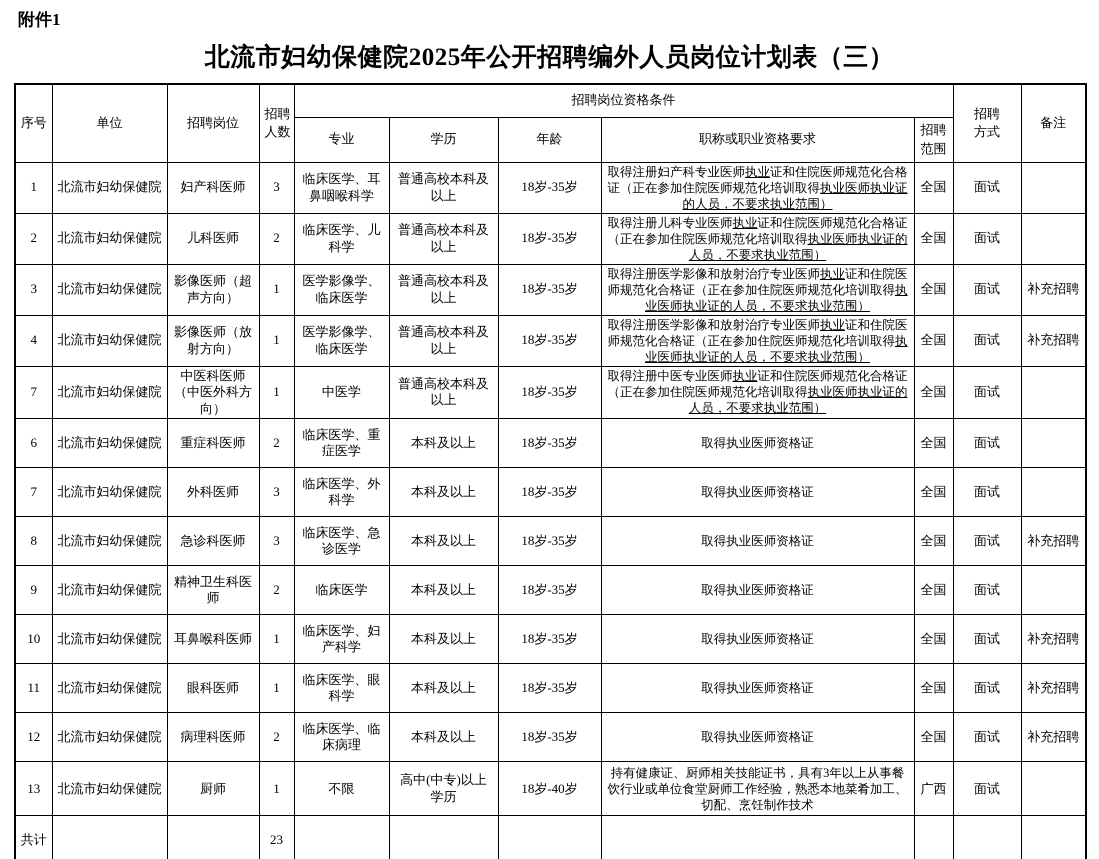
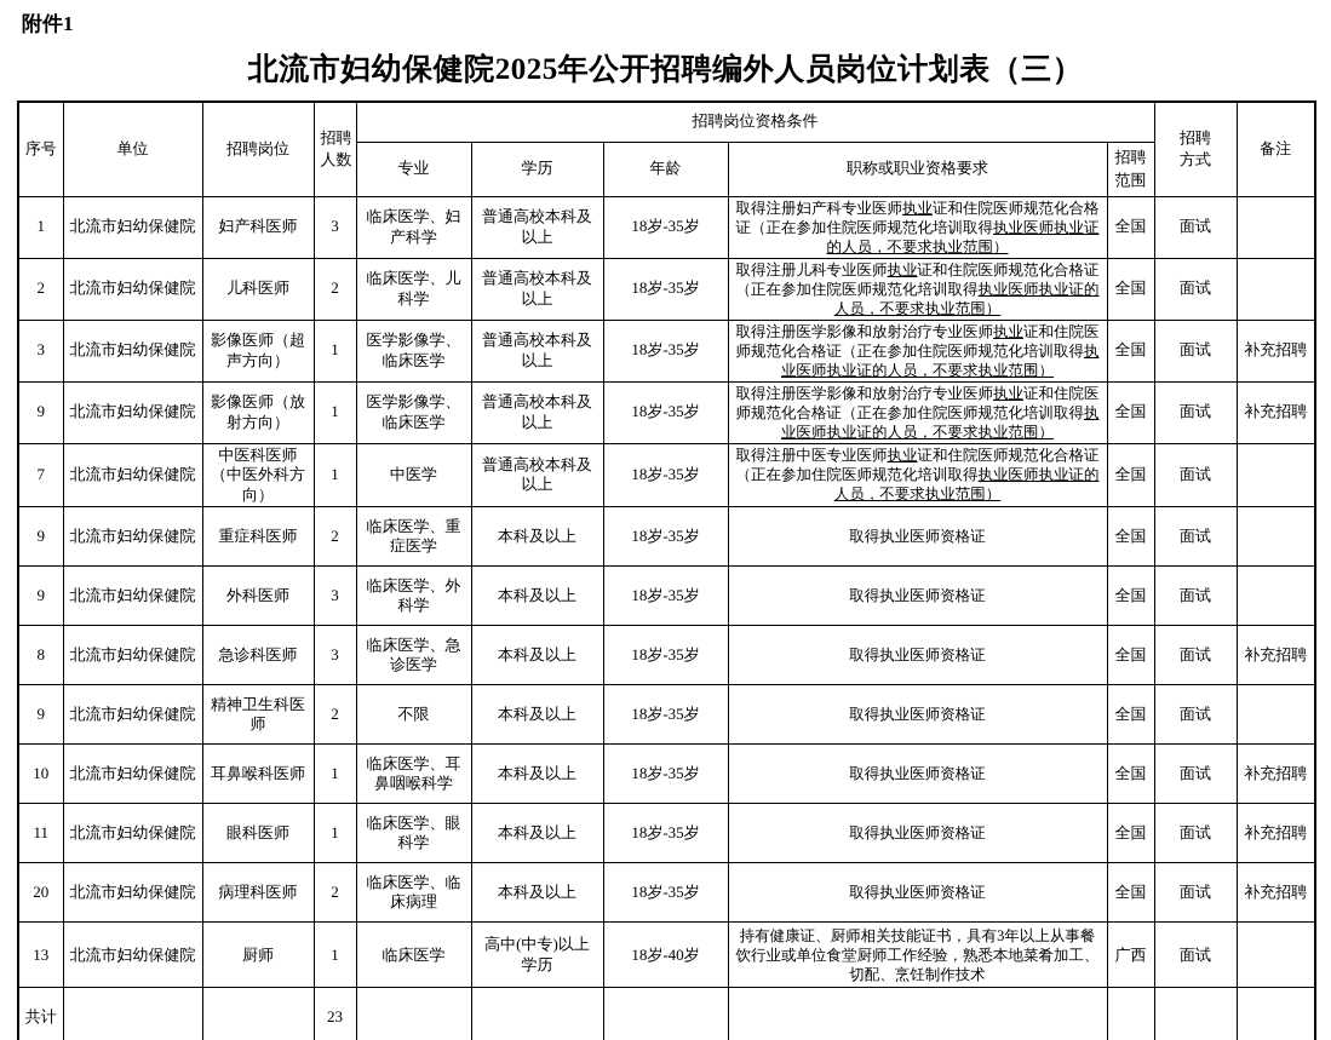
  附件1
  北流市妇幼保健院2025年公开招聘编外人员岗位计划表（三）
  序号	单位	招聘岗位	招聘人数	招聘岗位资格条件	招聘方式	备注
  专业	学历	年龄	职称或职业资格要求	招聘范围
- 1	北流市妇幼保健院	妇产科医师	3	临床医学、耳鼻咽喉科学	普通高校本科及以上	18岁-35岁	取得注册妇产科专业医师执业证和住院医师规范化合格证（正在参加住院医师规范化培训取得执业医师执业证的人员，不要求执业范围）	全国	面试
+ 1	北流市妇幼保健院	妇产科医师	3	临床医学、妇产科学	普通高校本科及以上	18岁-35岁	取得注册妇产科专业医师执业证和住院医师规范化合格证（正在参加住院医师规范化培训取得执业医师执业证的人员，不要求执业范围）	全国	面试
  2	北流市妇幼保健院	儿科医师	2	临床医学、儿科学	普通高校本科及以上	18岁-35岁	取得注册儿科专业医师执业证和住院医师规范化合格证（正在参加住院医师规范化培训取得执业医师执业证的人员，不要求执业范围）	全国	面试
  3	北流市妇幼保健院	影像医师（超声方向）	1	医学影像学、临床医学	普通高校本科及以上	18岁-35岁	取得注册医学影像和放射治疗专业医师执业证和住院医师规范化合格证（正在参加住院医师规范化培训取得执业医师执业证的人员，不要求执业范围）	全国	面试	补充招聘
- 4	北流市妇幼保健院	影像医师（放射方向）	1	医学影像学、临床医学	普通高校本科及以上	18岁-35岁	取得注册医学影像和放射治疗专业医师执业证和住院医师规范化合格证（正在参加住院医师规范化培训取得执业医师执业证的人员，不要求执业范围）	全国	面试	补充招聘
+ 9	北流市妇幼保健院	影像医师（放射方向）	1	医学影像学、临床医学	普通高校本科及以上	18岁-35岁	取得注册医学影像和放射治疗专业医师执业证和住院医师规范化合格证（正在参加住院医师规范化培训取得执业医师执业证的人员，不要求执业范围）	全国	面试	补充招聘
  7	北流市妇幼保健院	中医科医师（中医外科方向）	1	中医学	普通高校本科及以上	18岁-35岁	取得注册中医专业医师执业证和住院医师规范化合格证（正在参加住院医师规范化培训取得执业医师执业证的人员，不要求执业范围）	全国	面试
- 6	北流市妇幼保健院	重症科医师	2	临床医学、重症医学	本科及以上	18岁-35岁	取得执业医师资格证	全国	面试
+ 9	北流市妇幼保健院	重症科医师	2	临床医学、重症医学	本科及以上	18岁-35岁	取得执业医师资格证	全国	面试
- 7	北流市妇幼保健院	外科医师	3	临床医学、外科学	本科及以上	18岁-35岁	取得执业医师资格证	全国	面试
+ 9	北流市妇幼保健院	外科医师	3	临床医学、外科学	本科及以上	18岁-35岁	取得执业医师资格证	全国	面试
  8	北流市妇幼保健院	急诊科医师	3	临床医学、急诊医学	本科及以上	18岁-35岁	取得执业医师资格证	全国	面试	补充招聘
- 9	北流市妇幼保健院	精神卫生科医师	2	临床医学	本科及以上	18岁-35岁	取得执业医师资格证	全国	面试
+ 9	北流市妇幼保健院	精神卫生科医师	2	不限	本科及以上	18岁-35岁	取得执业医师资格证	全国	面试
- 10	北流市妇幼保健院	耳鼻喉科医师	1	临床医学、妇产科学	本科及以上	18岁-35岁	取得执业医师资格证	全国	面试	补充招聘
+ 10	北流市妇幼保健院	耳鼻喉科医师	1	临床医学、耳鼻咽喉科学	本科及以上	18岁-35岁	取得执业医师资格证	全国	面试	补充招聘
  11	北流市妇幼保健院	眼科医师	1	临床医学、眼科学	本科及以上	18岁-35岁	取得执业医师资格证	全国	面试	补充招聘
- 12	北流市妇幼保健院	病理科医师	2	临床医学、临床病理	本科及以上	18岁-35岁	取得执业医师资格证	全国	面试	补充招聘
+ 20	北流市妇幼保健院	病理科医师	2	临床医学、临床病理	本科及以上	18岁-35岁	取得执业医师资格证	全国	面试	补充招聘
- 13	北流市妇幼保健院	厨师	1	不限	高中(中专)以上学历	18岁-40岁	持有健康证、厨师相关技能证书，具有3年以上从事餐饮行业或单位食堂厨师工作经验，熟悉本地菜肴加工、切配、烹饪制作技术	广西	面试
+ 13	北流市妇幼保健院	厨师	1	临床医学	高中(中专)以上学历	18岁-40岁	持有健康证、厨师相关技能证书，具有3年以上从事餐饮行业或单位食堂厨师工作经验，熟悉本地菜肴加工、切配、烹饪制作技术	广西	面试
  共计			23
